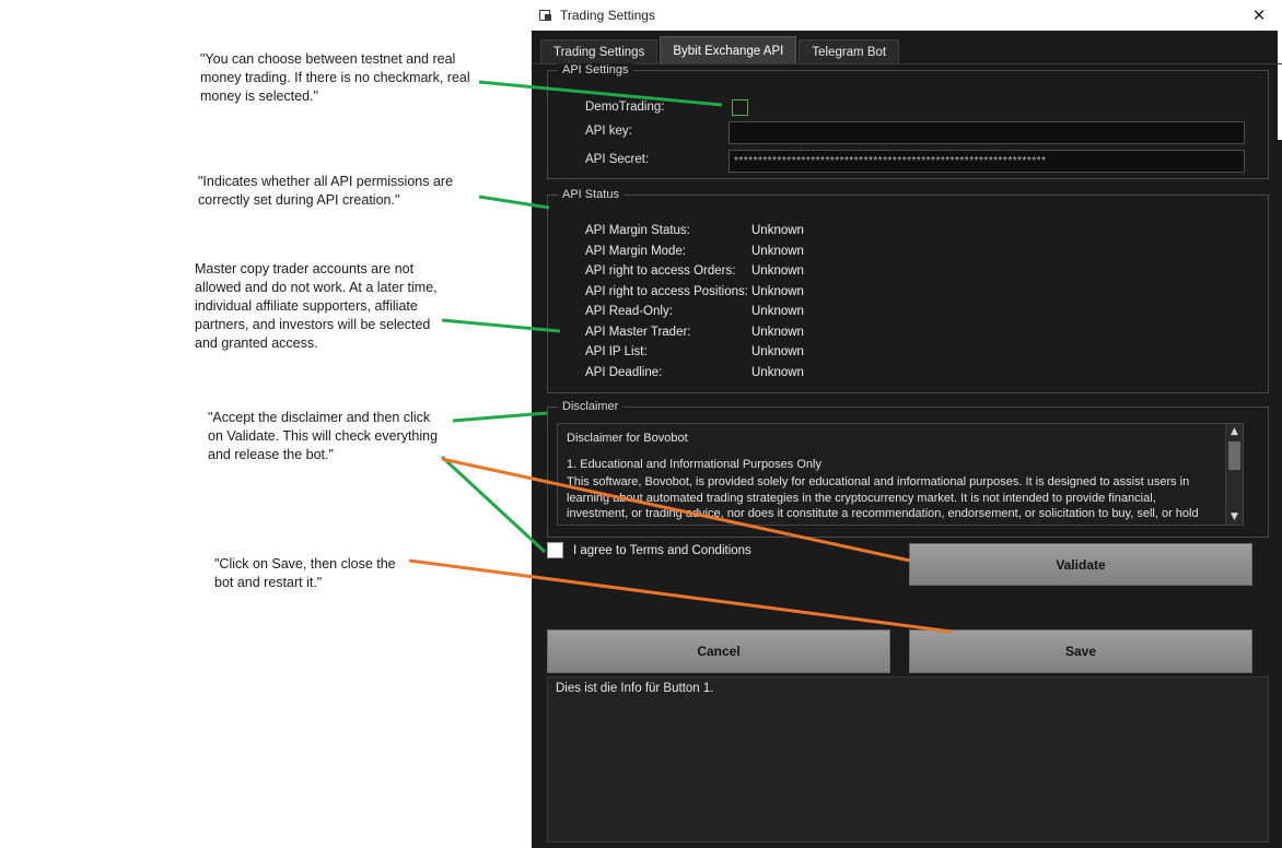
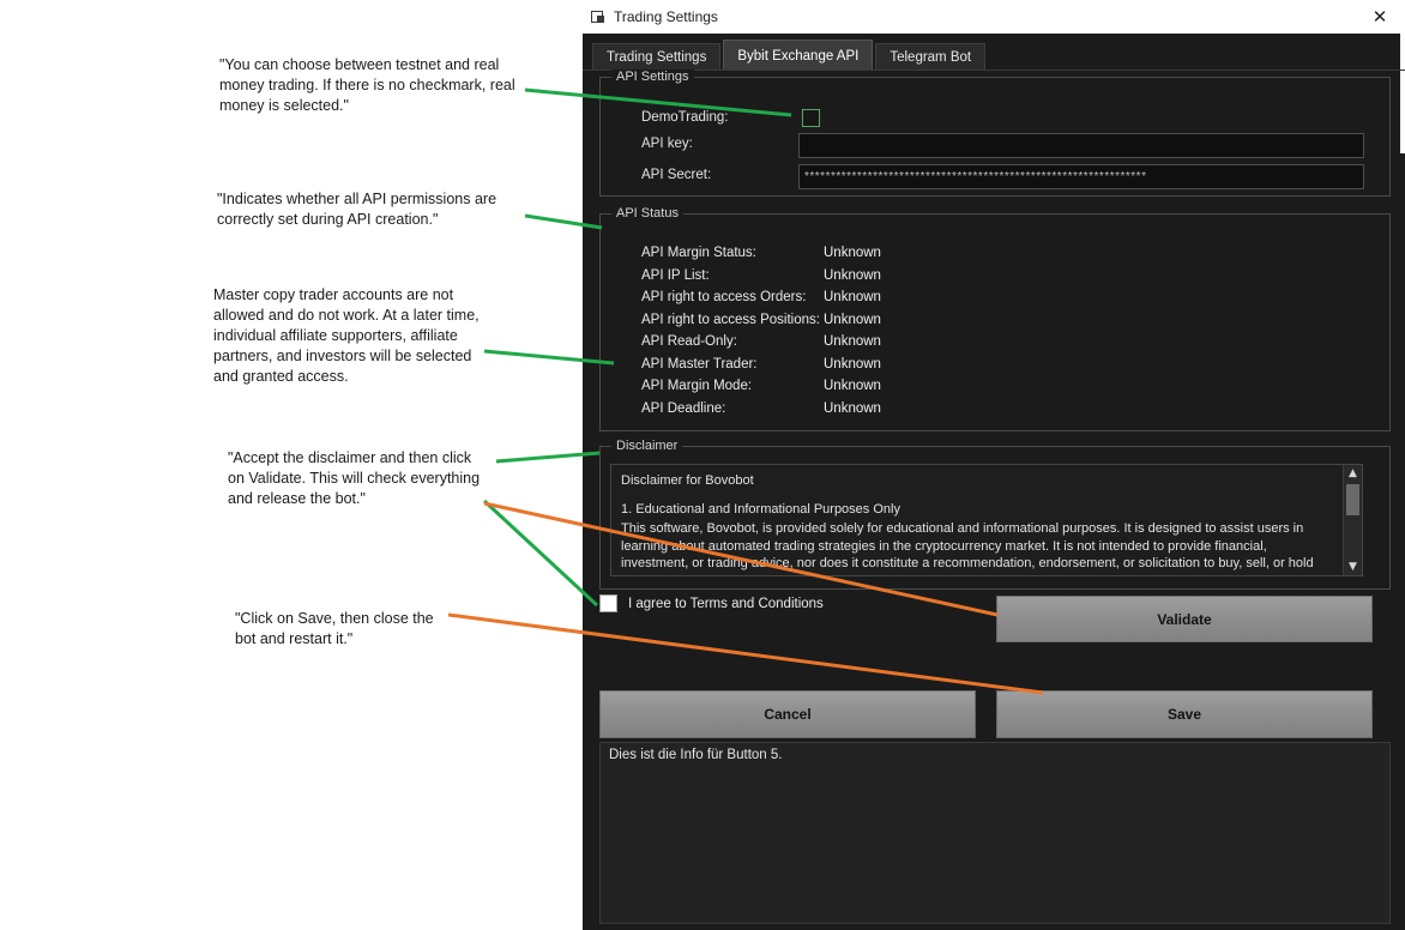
  Trading Settings
  ✕
  Trading Settings
  Bybit Exchange API
  Telegram Bot
  API Settings
  DemoTrading:
  API key:
  API Secret:
  *****************************************************************
  API Status
  API Margin Status:
  Unknown
- API Margin Mode:
+ API IP List:
  Unknown
  API right to access Orders:
  Unknown
  API right to access Positions:
  Unknown
  API Read-Only:
  Unknown
  API Master Trader:
  Unknown
- API IP List:
+ API Margin Mode:
  Unknown
  API Deadline:
  Unknown
  Disclaimer
  Disclaimer for Bovobot
  1. Educational and Informational Purposes Only
  This software, Bovobot, is provided solely for educational and informational purposes. It is designed to assist users in learningout automated trading strategies in the cryptocurrency market. It is not intended to provide financial, investment, or tradingice, nor does it constitute a recommendation, endorsement, or solicitation to buy, sell, or hold
  ▲
  ▼
  I agree to Terms and Conditions
  Validate
  Cancel
  Save
- Dies ist die Info für Button 1.
+ Dies ist die Info für Button 5.
  "You can choose between testnet and real money trading. If there is no checkmark, real money is selected."
  "Indicates whether all API permissions are correctly set during API creation."
  Master copy trader accounts are not allowed and do not work. At a later time, individual affiliate supporters, affiliate partners, and investors will be selected and granted access.
  "Accept the disclaimer and then click on Validate. This will check everything and release the bot."
  "Click on Save, then close the bot and restart it."
